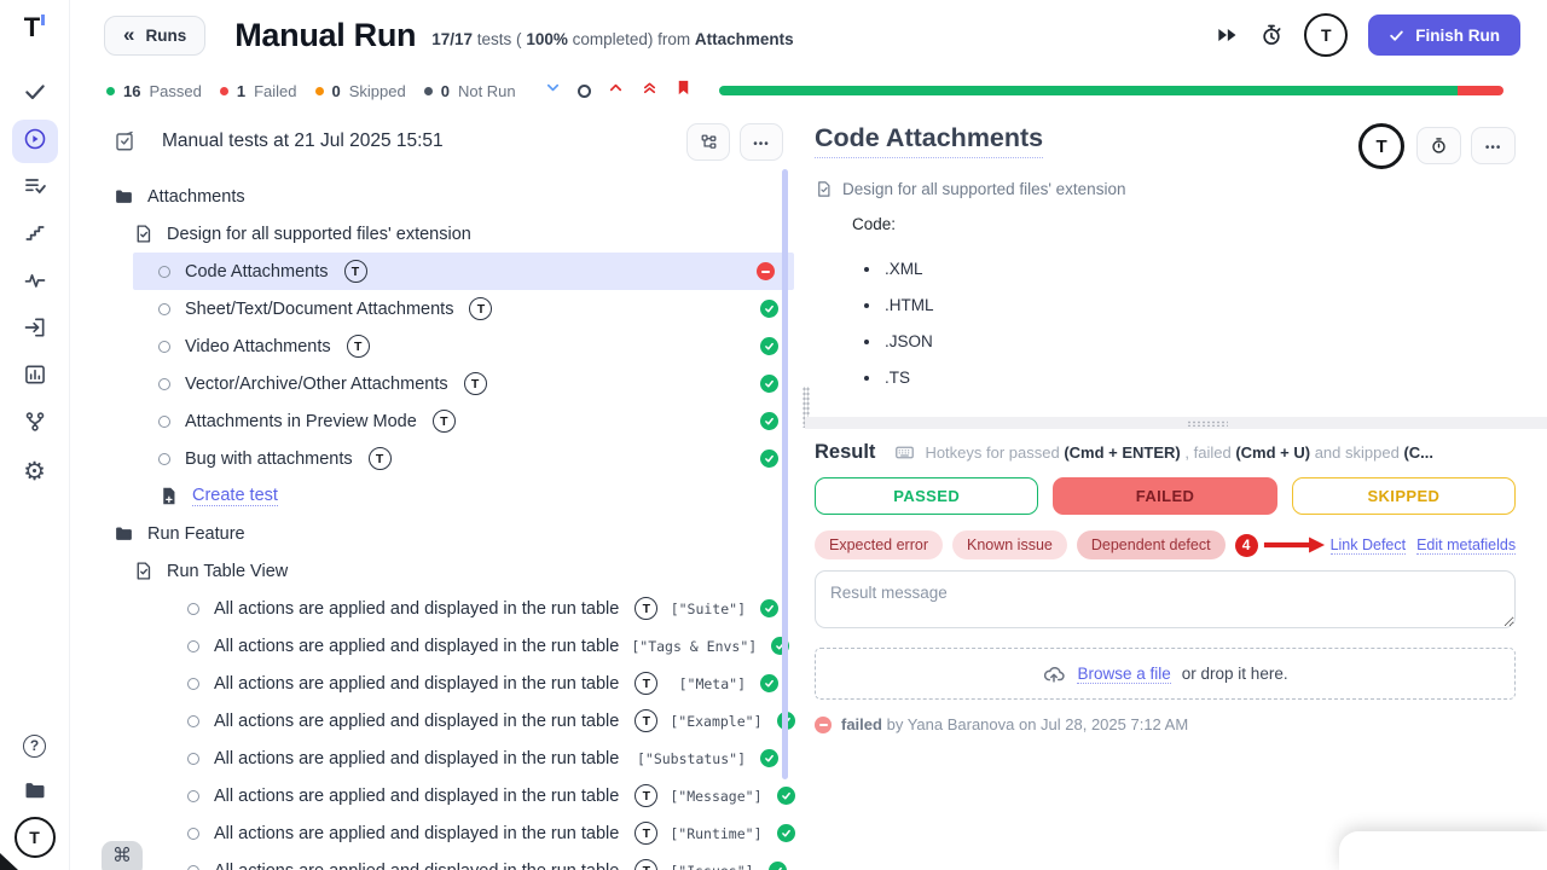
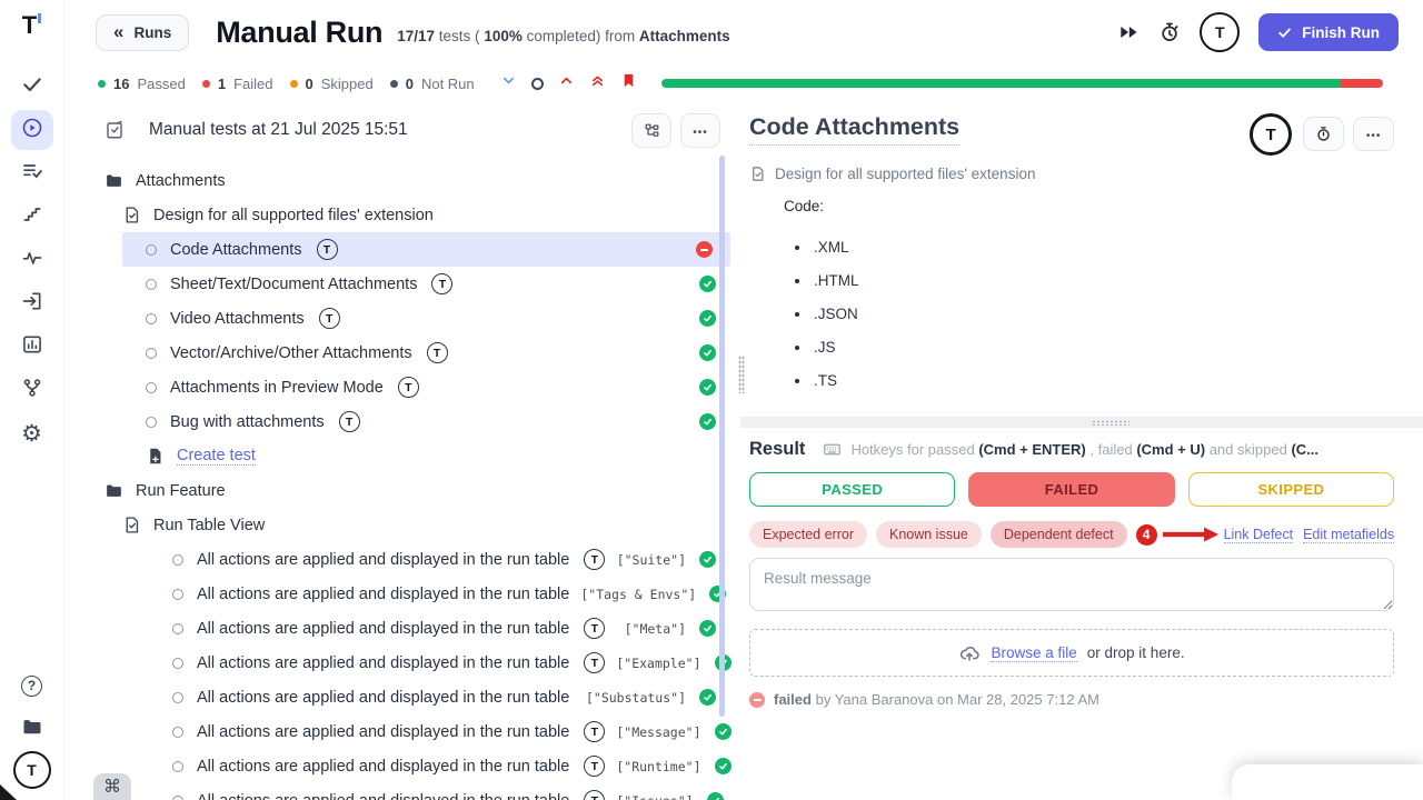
  T
  Runs
  Manual Run
  17/17 tests ( 100% completed) from Attachments
  Finish Run
  16
  Passed
  1
  Failed
  0
  Skipped
  0
  Not Run
  Manual tests at 21 Jul 2025 15:51
  Attachments
  Design for all supported files' extension
  Code Attachments
  Sheet/Text/Document Attachments
  Video Attachments
  Vector/Archive/Other Attachments
  Attachments in Preview Mode
  Bug with attachments
  Create test
  Run Feature
  Run Table View
  All actions are applied and displayed in the run table
  ["Suite"]
  All actions are applied and displayed in the run table
  ["Tags & Envs"]
  All actions are applied and displayed in the run table
  ["Meta"]
  All actions are applied and displayed in the run table
  ["Example"]
  All actions are applied and displayed in the run table
  ["Substatus"]
  All actions are applied and displayed in the run table
  ["Message"]
  All actions are applied and displayed in the run table
  ["Runtime"]
  Code Attachments
  Design for all supported files' extension
  Code:
  .XML
  .HTML
  .JSON
+ .JS
  .TS
  Result
  Hotkeys for passed (Cmd + ENTER) , failed (Cmd + U) and skipped (C...
  PASSED
  FAILED
  SKIPPED
  Expected error
  Known issue
  Dependent defect
  4
  Link Defect
  Edit metafields
  Result message
  Browse a file
  or drop it here.
- failed by Yana Baranova on Jul 28, 2025 7:12 AM
+ failed by Yana Baranova on Mar 28, 2025 7:12 AM
